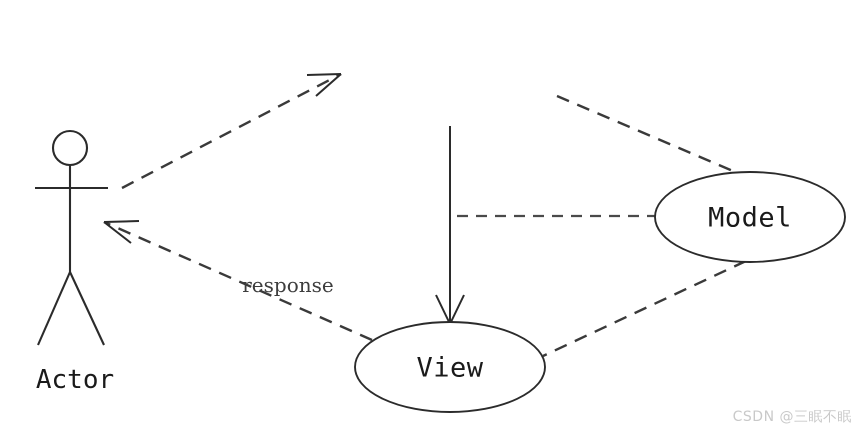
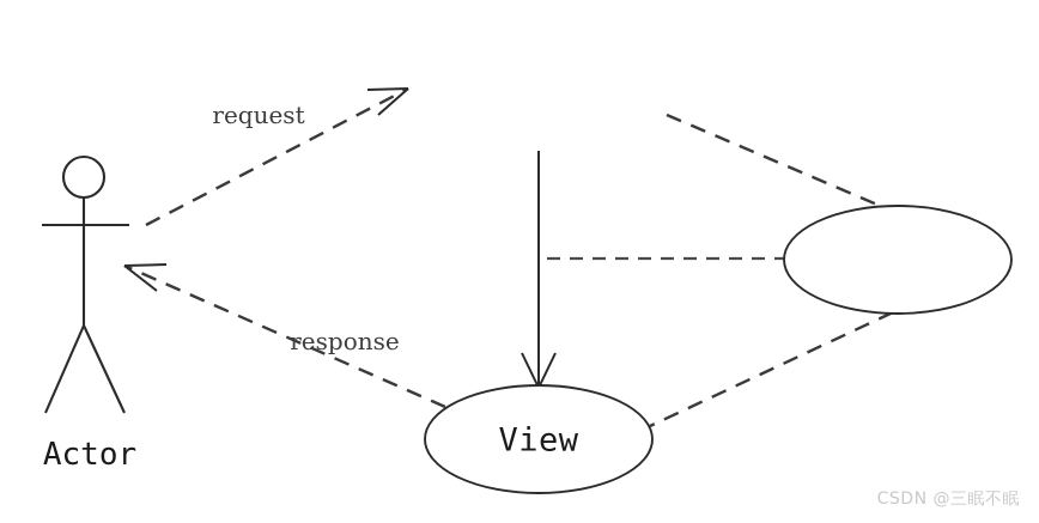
+ request
  response
  Actor
- Model
  View
  CSDN @三眠不眠
